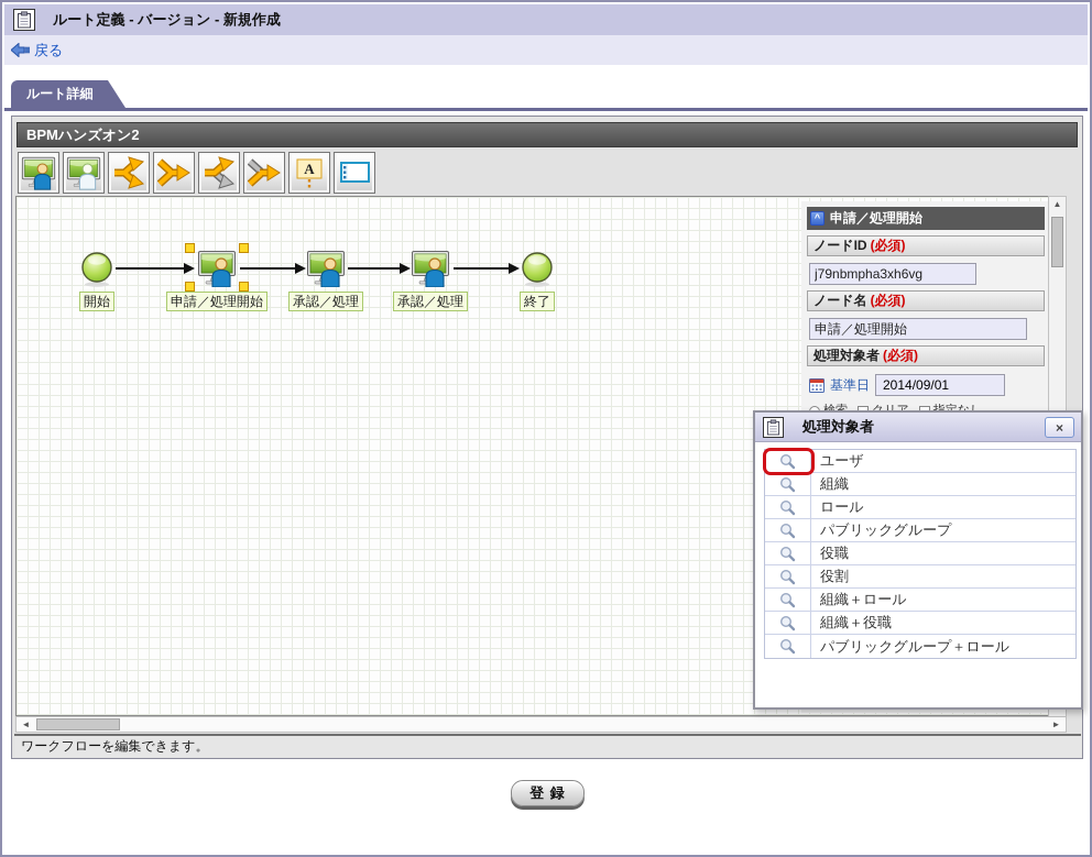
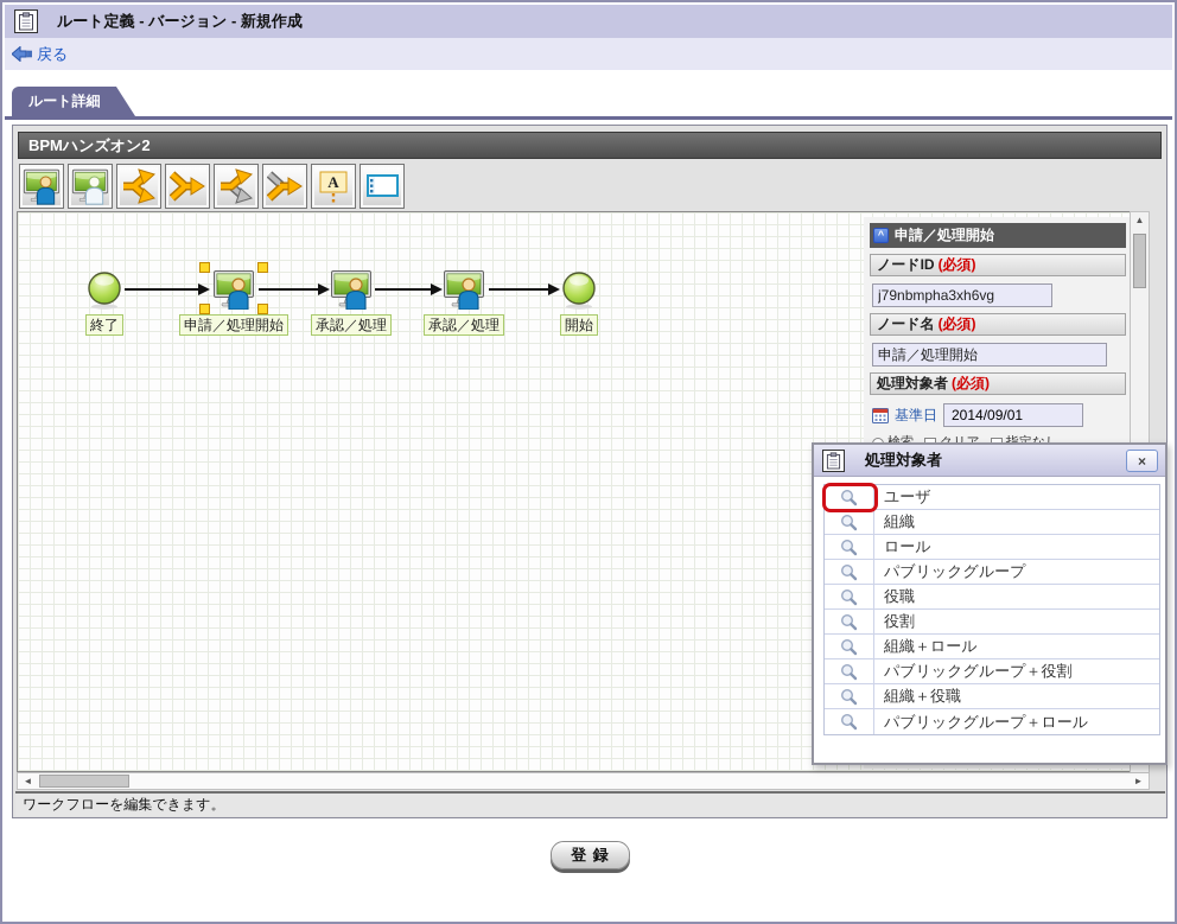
  ルート定義 - バージョン - 新規作成
  戻る
  ルート詳細
  BPMハンズオン2
  A
- 開始
+ 終了
  申請／処理開始
  承認／処理
  承認／処理
- 終了
+ 開始
  ^
  申請／処理開始
  ノードID (必須)
  j79nbmpha3xh6vg
  ノード名 (必須)
  申請／処理開始
  処理対象者 (必須)
  基準日
  2014/09/01
  ▲
  ◄
  ►
  ワークフローを編集できます。
  登 録
  処理対象者
  ×
  ユーザ
  組織
  ロール
  パブリックグループ
  役職
  役割
  組織＋ロール
+ パブリックグループ＋役割
  組織＋役職
  パブリックグループ＋ロール
